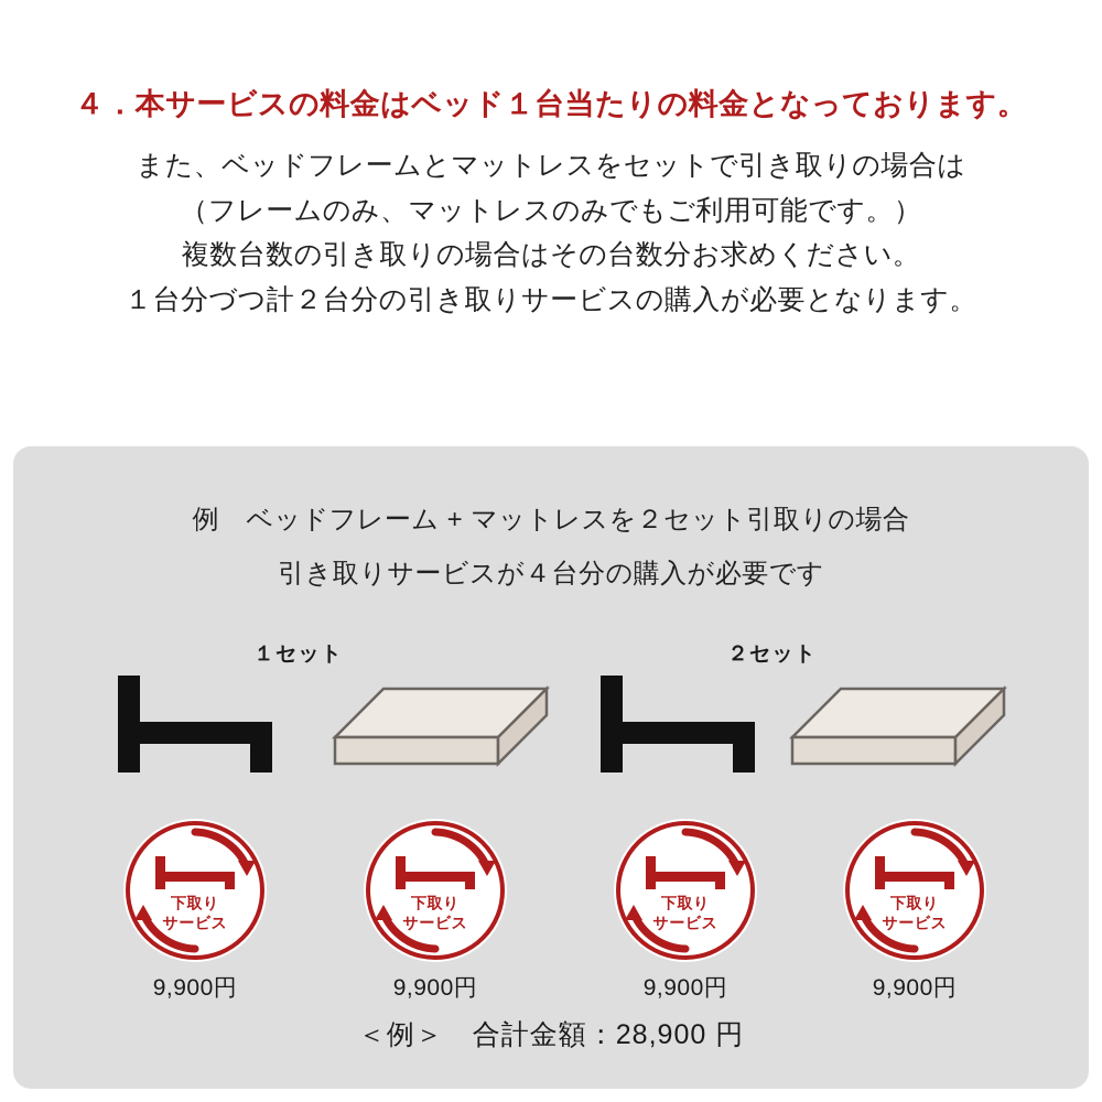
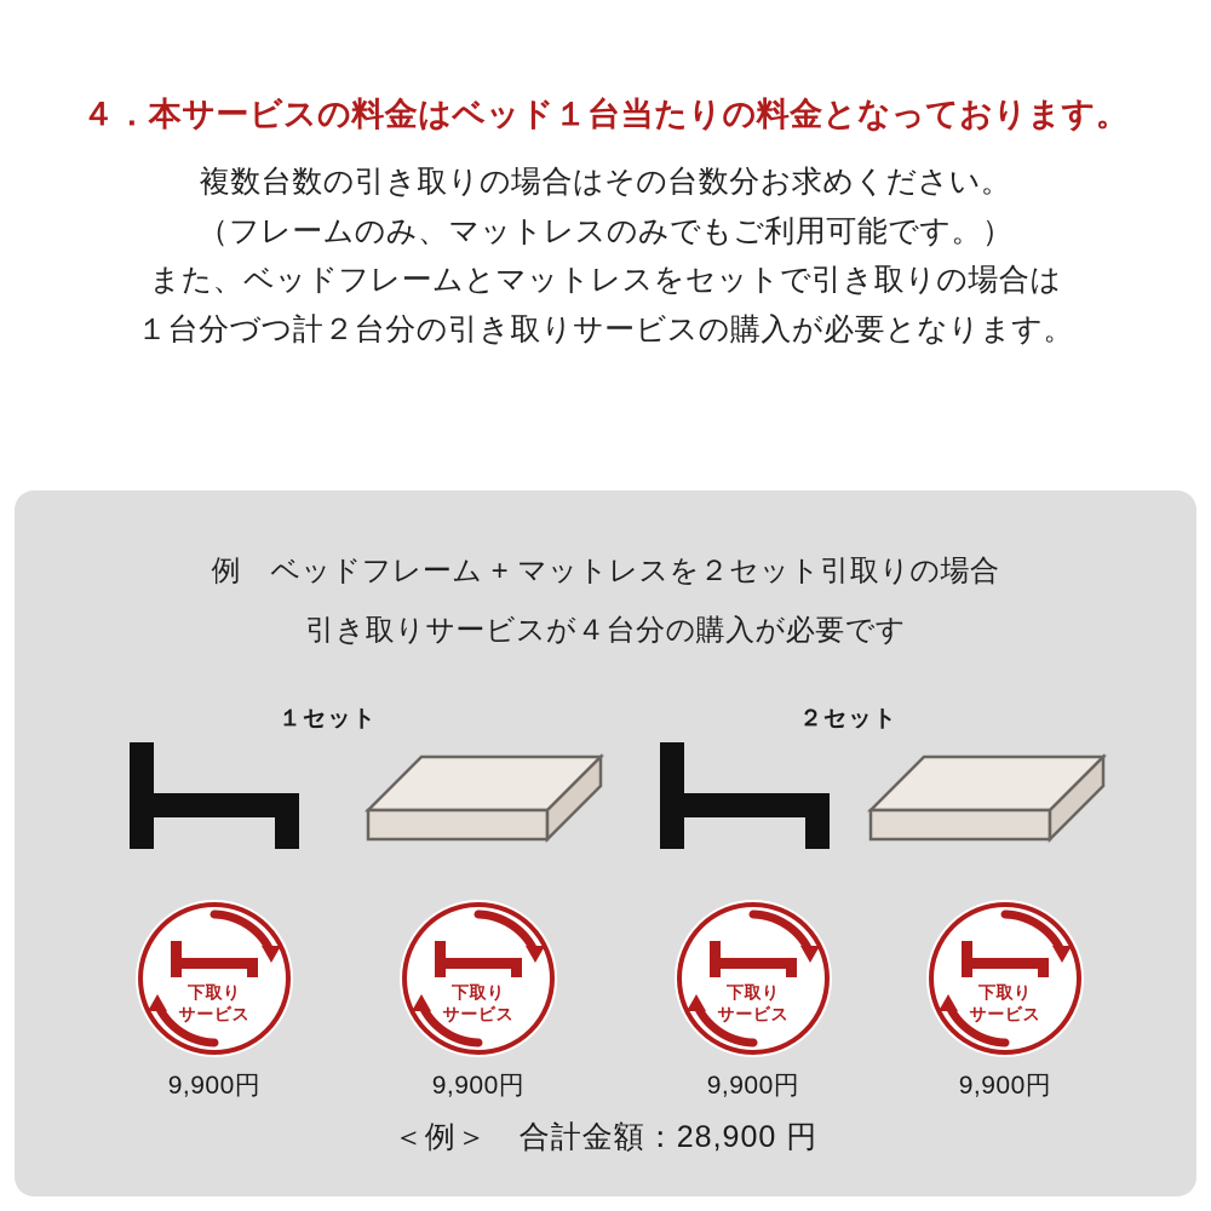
  ４．本サービスの料金はベッド１台当たりの料金となっております。
- また、ベッドフレームとマットレスをセットで引き取りの場合は
+ 複数台数の引き取りの場合はその台数分お求めください。
  （フレームのみ、マットレスのみでもご利用可能です。）
- 複数台数の引き取りの場合はその台数分お求めください。
+ また、ベッドフレームとマットレスをセットで引き取りの場合は
  １台分づつ計２台分の引き取りサービスの購入が必要となります。
  例 ベッドフレーム + マットレスを２セット引取りの場合
  引き取りサービスが４台分の購入が必要です
  １セット
  ２セット
  下取り
  サービス
  9,900円
  下取り
  サービス
  9,900円
  下取り
  サービス
  9,900円
  下取り
  サービス
  9,900円
  ＜例＞ 合計金額：28,900 円
